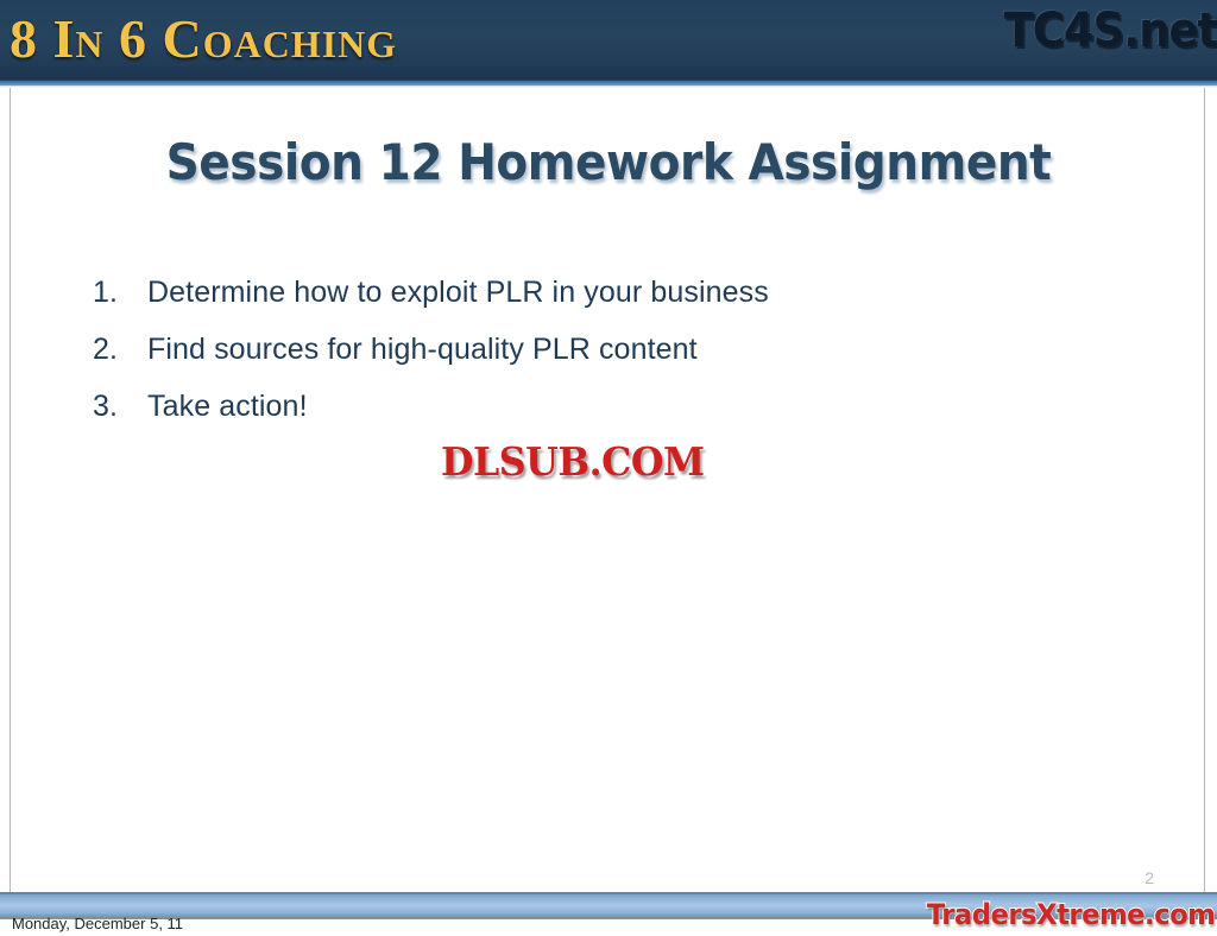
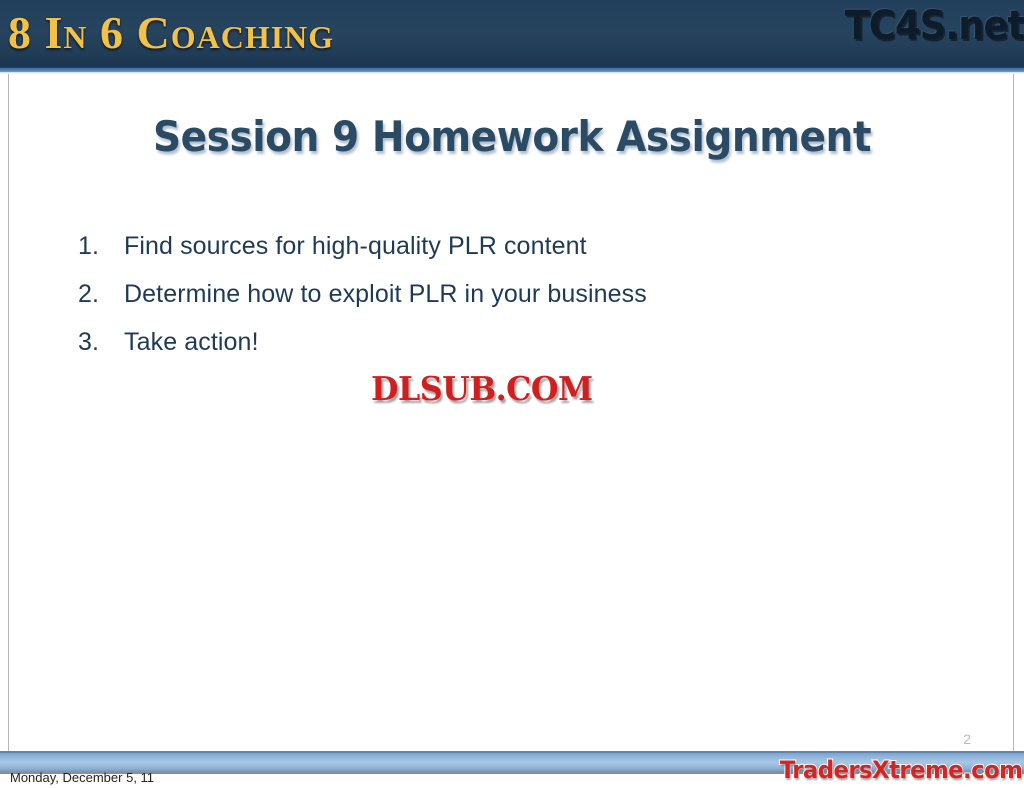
  8 In 6 Coaching
  TC4S.net
- Session 12 Homework Assignment
+ Session 9 Homework Assignment
  1.
- Determine how to exploit PLR in your business
+ Find sources for high-quality PLR content
  2.
- Find sources for high-quality PLR content
+ Determine how to exploit PLR in your business
  3.
  Take action!
  DLSUB.COM
  2
  Monday, December 5, 11
  TradersXtreme.com
